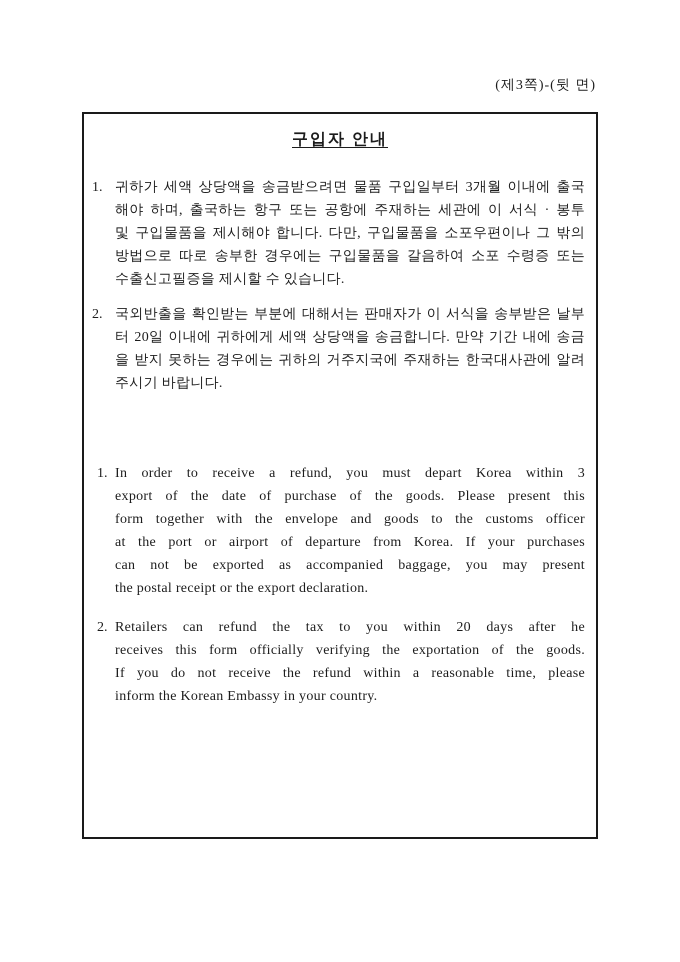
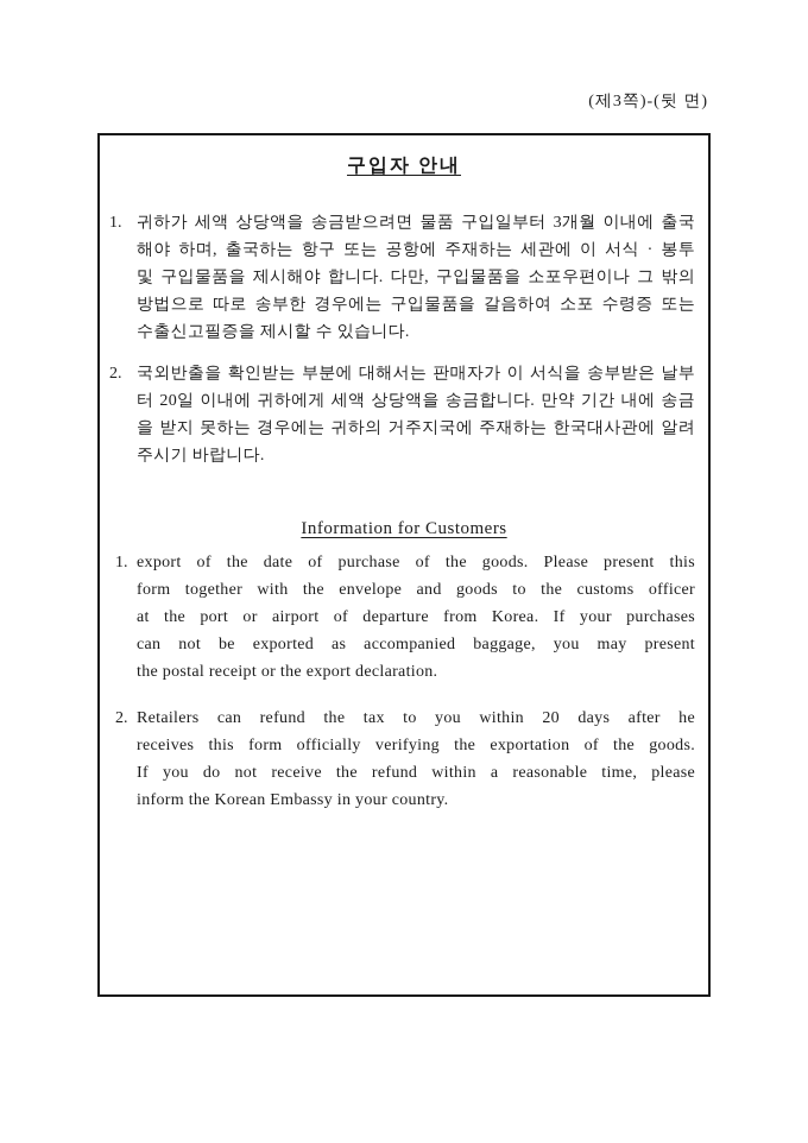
  (제3쪽)-(뒷 면)
  구입자 안내
  1.
  귀하가 세액 상당액을 송금받으려면 물품 구입일부터 3개월 이내에 출국
  해야 하며, 출국하는 항구 또는 공항에 주재하는 세관에 이 서식 · 봉투
  및 구입물품을 제시해야 합니다. 다만, 구입물품을 소포우편이나 그 밖의
  방법으로 따로 송부한 경우에는 구입물품을 갈음하여 소포 수령증 또는
  수출신고필증을 제시할 수 있습니다.
  2.
  국외반출을 확인받는 부분에 대해서는 판매자가 이 서식을 송부받은 날부
  터 20일 이내에 귀하에게 세액 상당액을 송금합니다. 만약 기간 내에 송금
  을 받지 못하는 경우에는 귀하의 거주지국에 주재하는 한국대사관에 알려
  주시기 바랍니다.
+ Information for Customers
  1.
- In order to receive a refund, you must depart Korea within 3
  export of the date of purchase of the goods. Please present this
  form together with the envelope and goods to the customs officer
  at the port or airport of departure from Korea. If your purchases
  can not be exported as accompanied baggage, you may present
  the postal receipt or the export declaration.
  2.
  Retailers can refund the tax to you within 20 days after he
  receives this form officially verifying the exportation of the goods.
  If you do not receive the refund within a reasonable time, please
  inform the Korean Embassy in your country.
